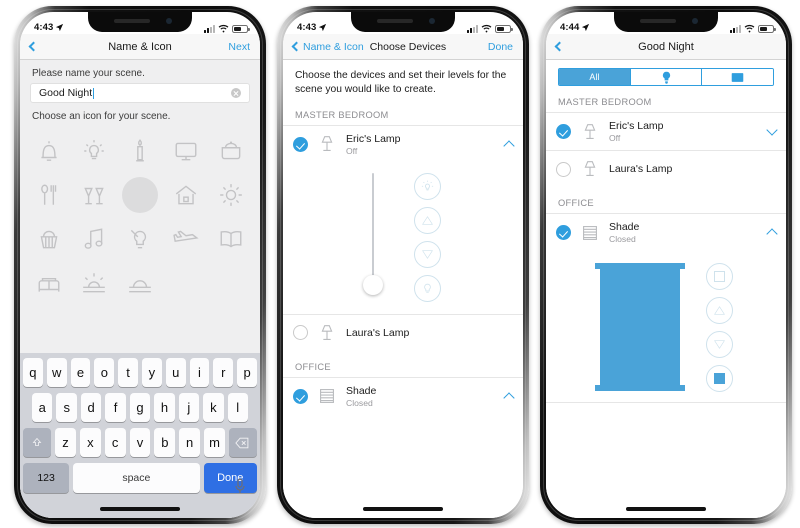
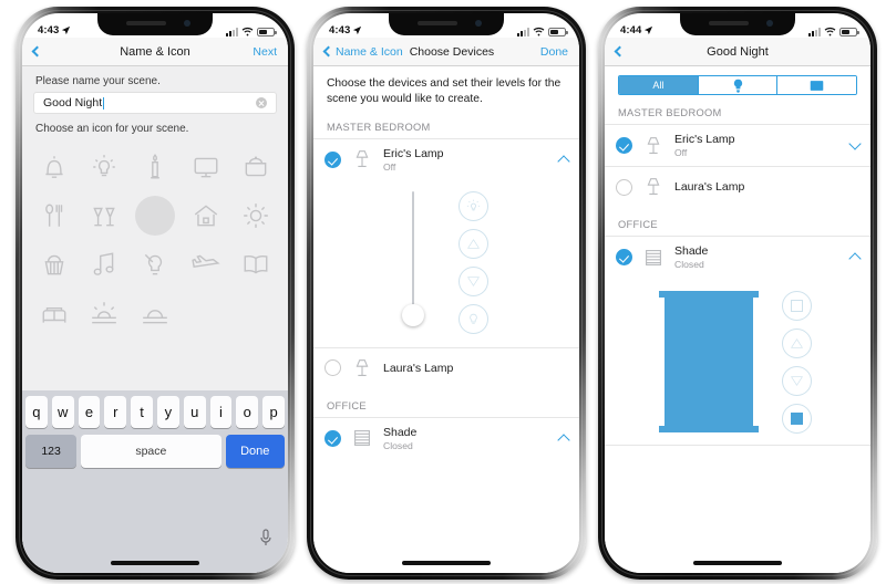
  4:43
  Name & Icon
  Next
  Please name your scene.
  Good Night
  Choose an icon for your scene.
  q
  w
  e
- o
+ r
  t
  y
  u
  i
- r
+ o
  p
- a
- s
- d
- f
- g
- h
- j
- k
- l
- z
- x
- c
- v
- b
- n
- m
  123
  space
  Done
  4:43
  Name & Icon
  Choose Devices
  Done
  Choose the devices and set their levels for the scene you would like to create.
  MASTER BEDROOM
  Eric's Lamp
  Off
  Laura's Lamp
  OFFICE
  Shade
  Closed
  4:44
  Good Night
  All
  MASTER BEDROOM
  Eric's Lamp
  Off
  Laura's Lamp
  OFFICE
  Shade
  Closed
